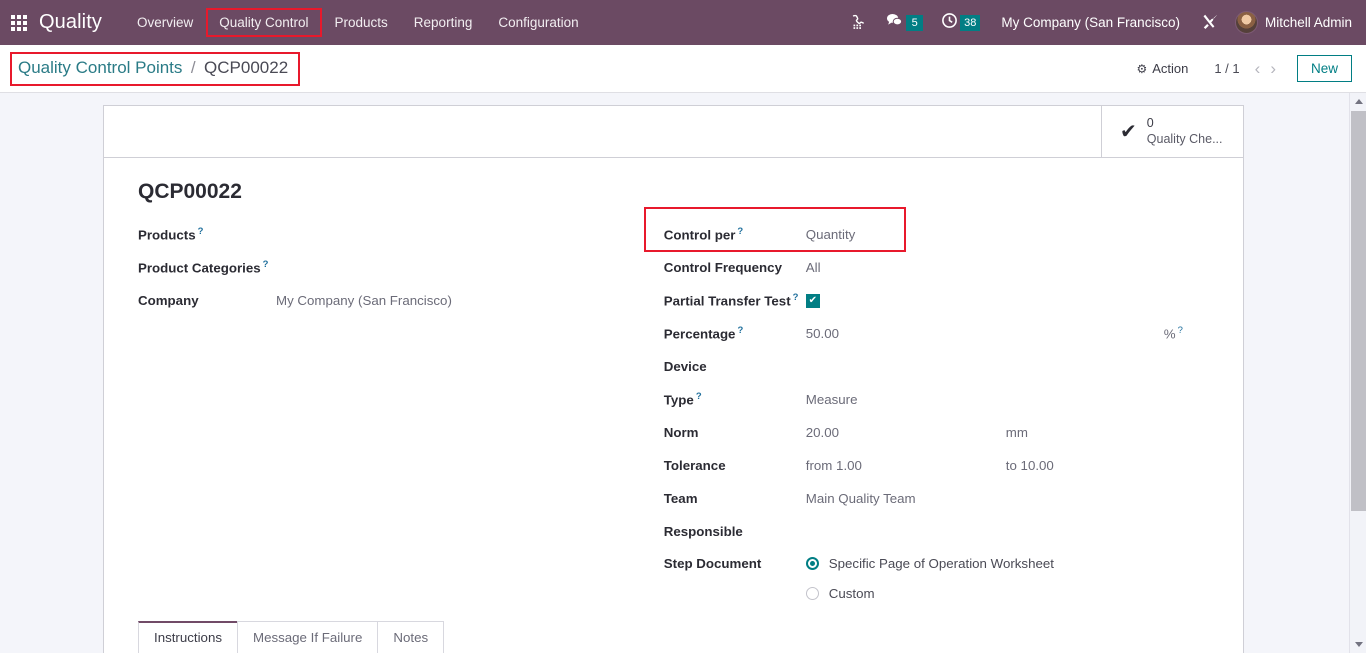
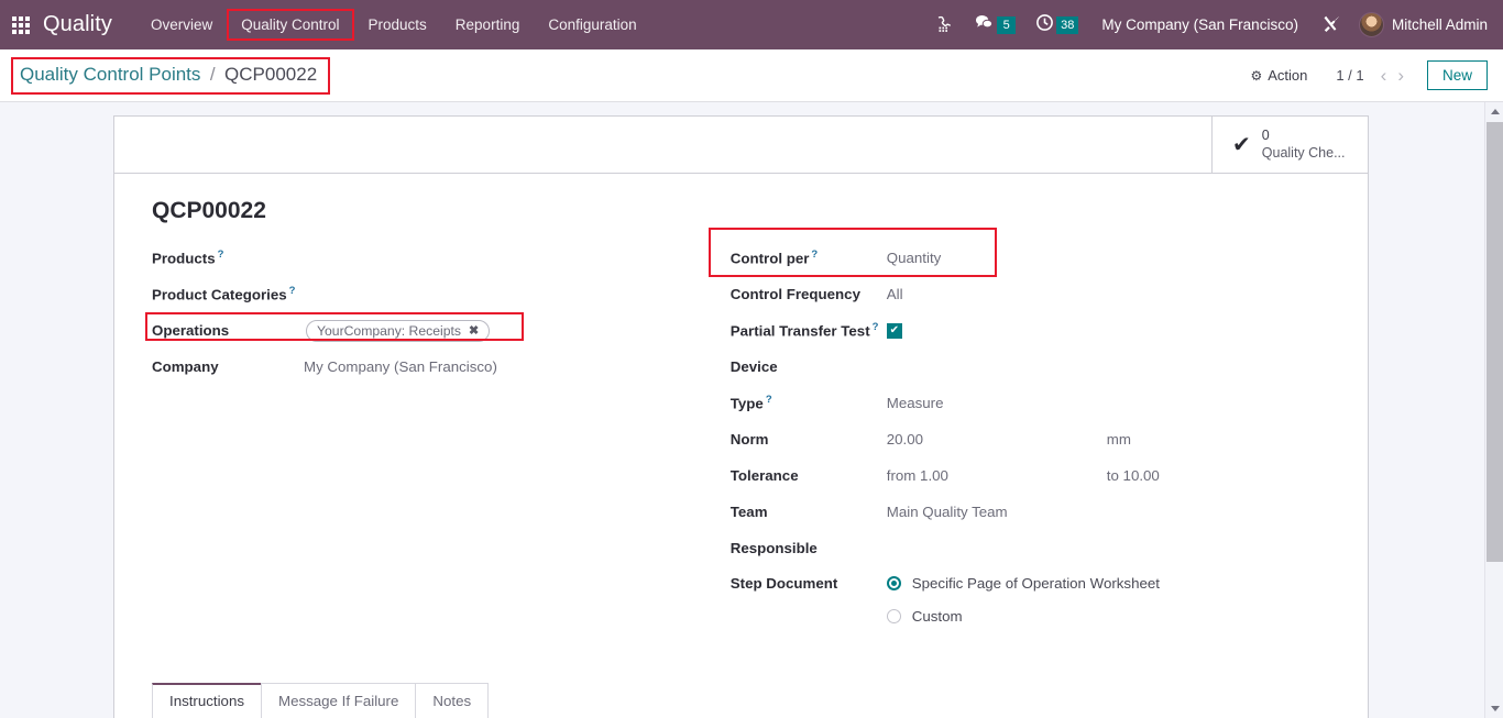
  Quality
  Overview
  Quality Control
  Products
  Reporting
  Configuration
  5
  38
  My Company (San Francisco)
  Mitchell Admin
  Quality Control Points / QCP00022
  ⚙
  Action
  1 / 1
  ‹
  ›
  New
  ✔
  0
  Quality Che...
  QCP00022
  Products ?
  Product Categories ?
+ Operations
+ YourCompany: Receipts
+ ✖
  Company
  My Company (San Francisco)
  Control per ?
  Quantity
  Control Frequency
  All
  Partial Transfer Test ?
  ✔
- Percentage ?
- 50.00
- % ?
  Device
  Type ?
  Measure
  Norm
  20.00
  mm
  Tolerance
  from 1.00
  to 10.00
  Team
  Main Quality Team
  Responsible
  Step Document
  Specific Page of Operation Worksheet
  Custom
  Instructions
  Message If Failure
  Notes
